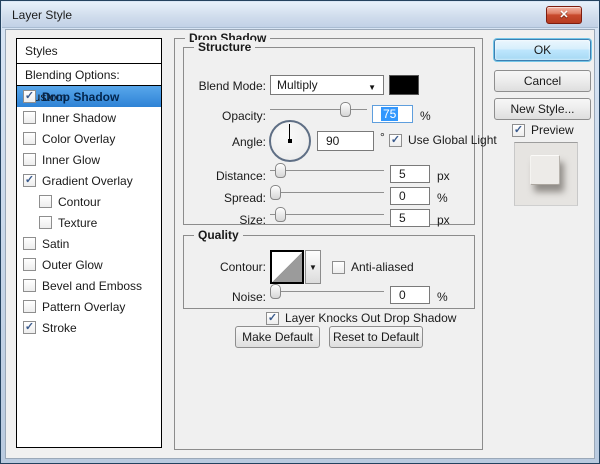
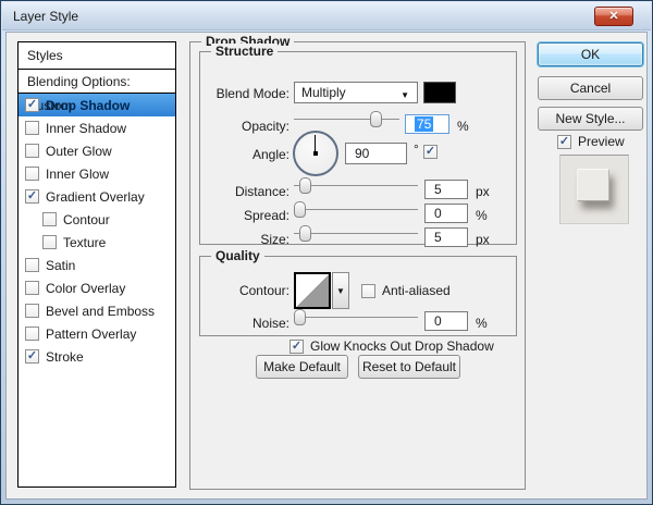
  Layer Style
  ✕
  Styles
  Blending Options: ustom
  ✓
  Drop Shadow
  Inner Shadow
- Color Overlay
+ Outer Glow
  Inner Glow
  ✓
  Gradient Overlay
  Contour
  Texture
  Satin
- Outer Glow
+ Color Overlay
  Bevel and Emboss
  Pattern Overlay
  ✓
  Stroke
  Drop Shadow
  Structure
  Blend Mode:
  Multiply
  ▼
  Opacity:
  75
  %
  Angle:
  90
  °
  ✓
- Use Global Light
  Distance:
  5
  px
  Spread:
  0
  %
  Size:
  5
  px
  Quality
  Contour:
  ▼
  Anti-aliased
  Noise:
  0
  %
  ✓
- Layer Knocks Out Drop Shadow
+ Glow Knocks Out Drop Shadow
  Make Default
  Reset to Default
  OK
  Cancel
  New Style...
  ✓
  Preview
